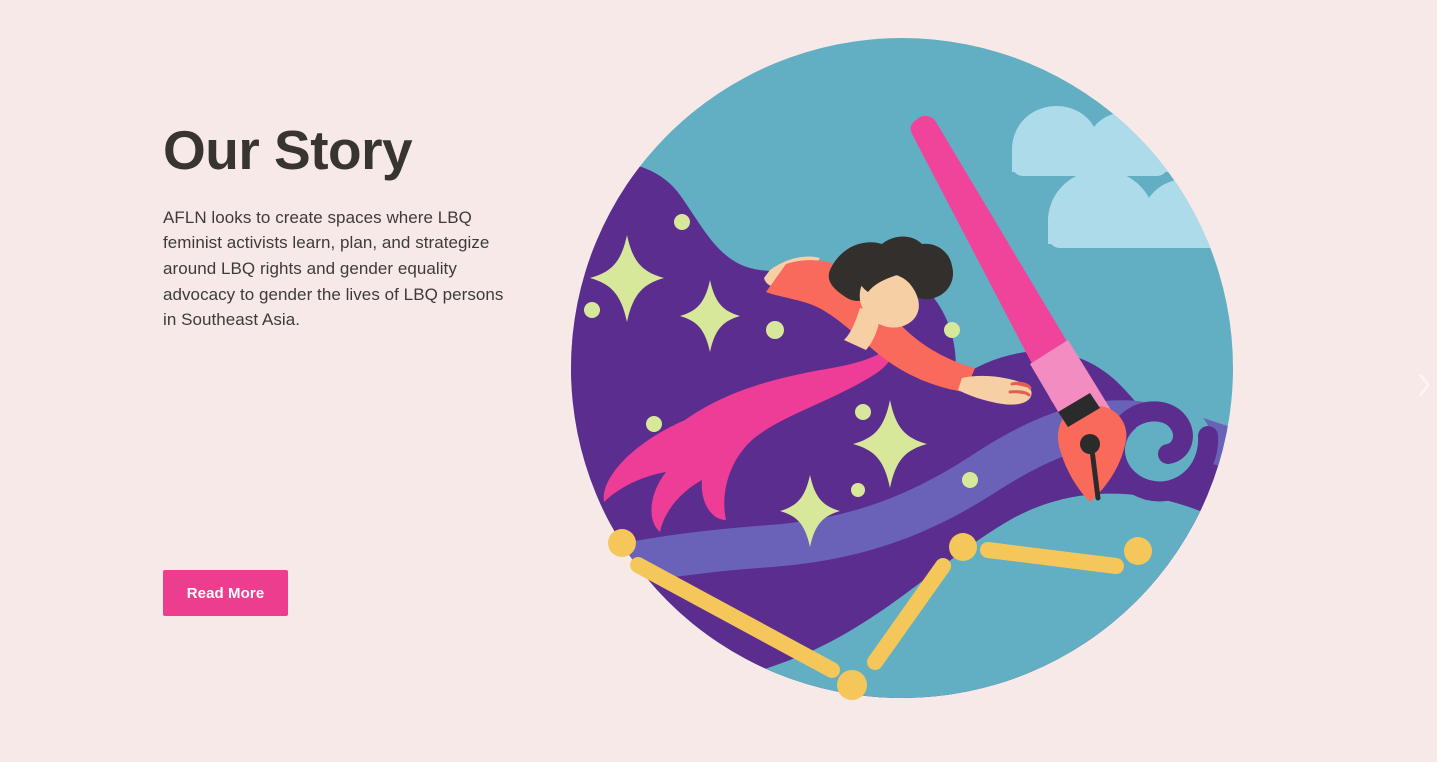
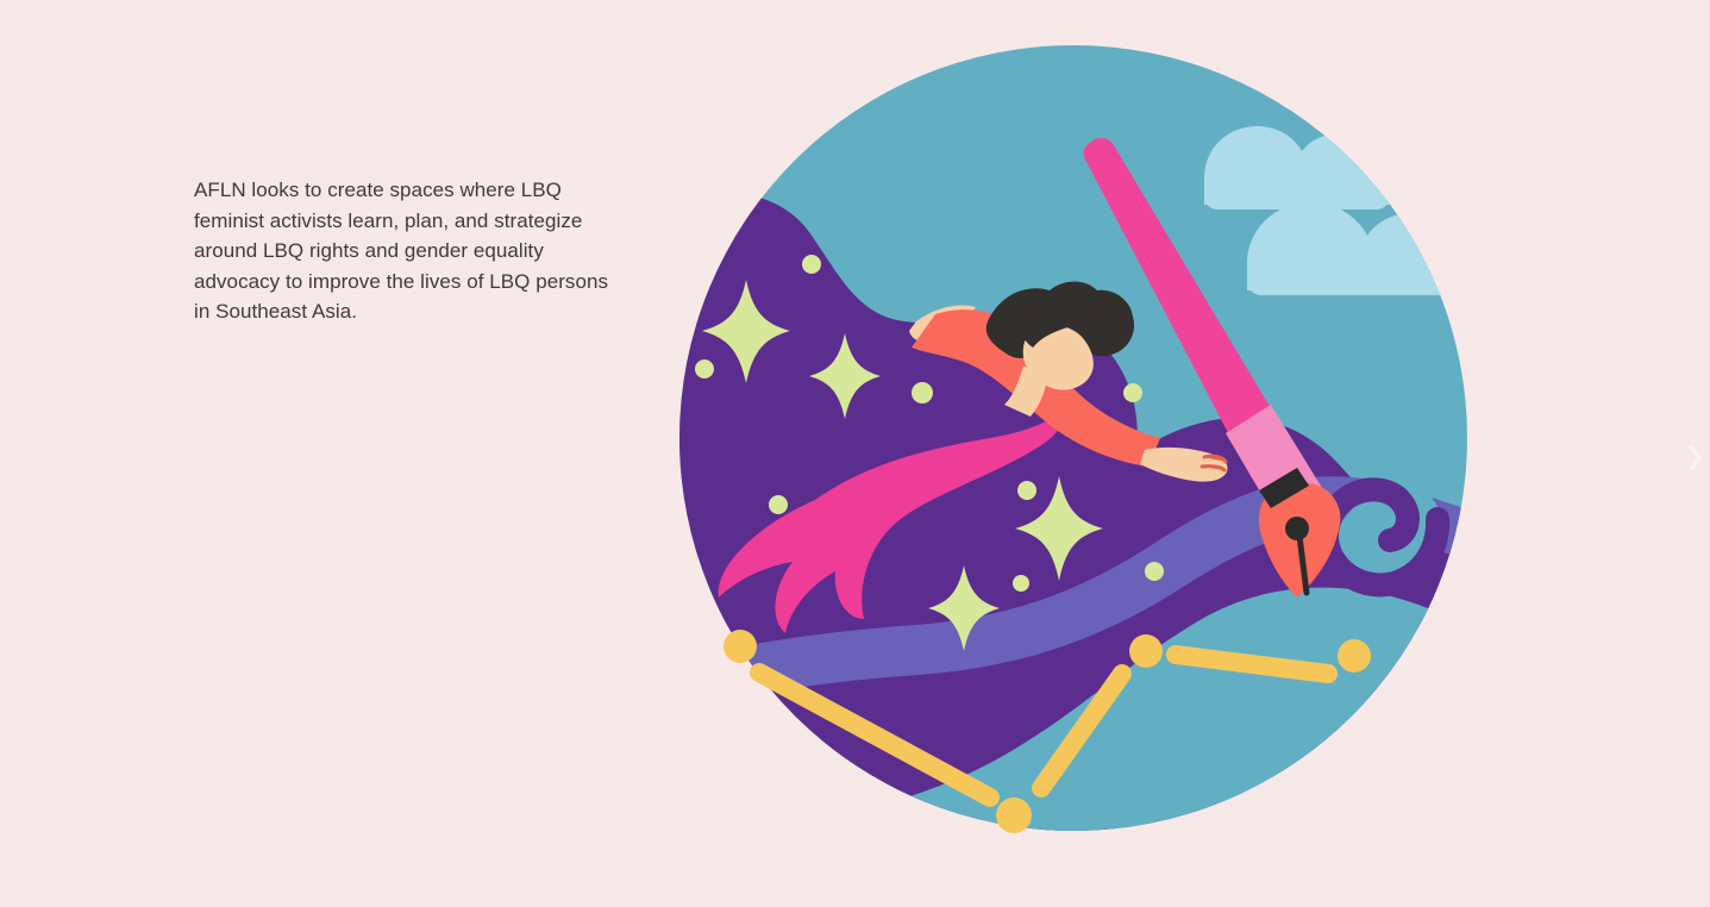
- Our Story
- AFLN looks to create spaces where LBQ feminist activists learn, plan, and strategize around LBQ rights and gender equality advocacy to gender the lives of LBQ persons in Southeast Asia.
+ AFLN looks to create spaces where LBQ feminist activists learn, plan, and strategize around LBQ rights and gender equality advocacy to improve the lives of LBQ persons in Southeast Asia.
- Read More
